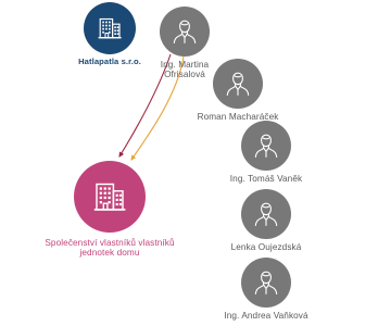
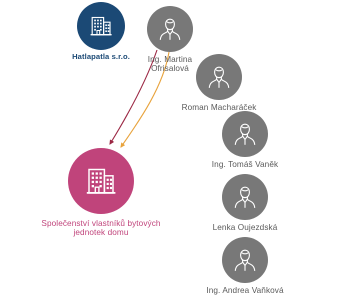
  Hatlapatla s.r.o.
- Společenství vlastníků vlastníků jednotek domu
+ Společenství vlastníků bytových jednotek domu
  Ing. Martina Ofrisalová
  Roman Macharáček
  Ing. Tomáš Vaněk
  Lenka Oujezdská
  Ing. Andrea Vaňková
